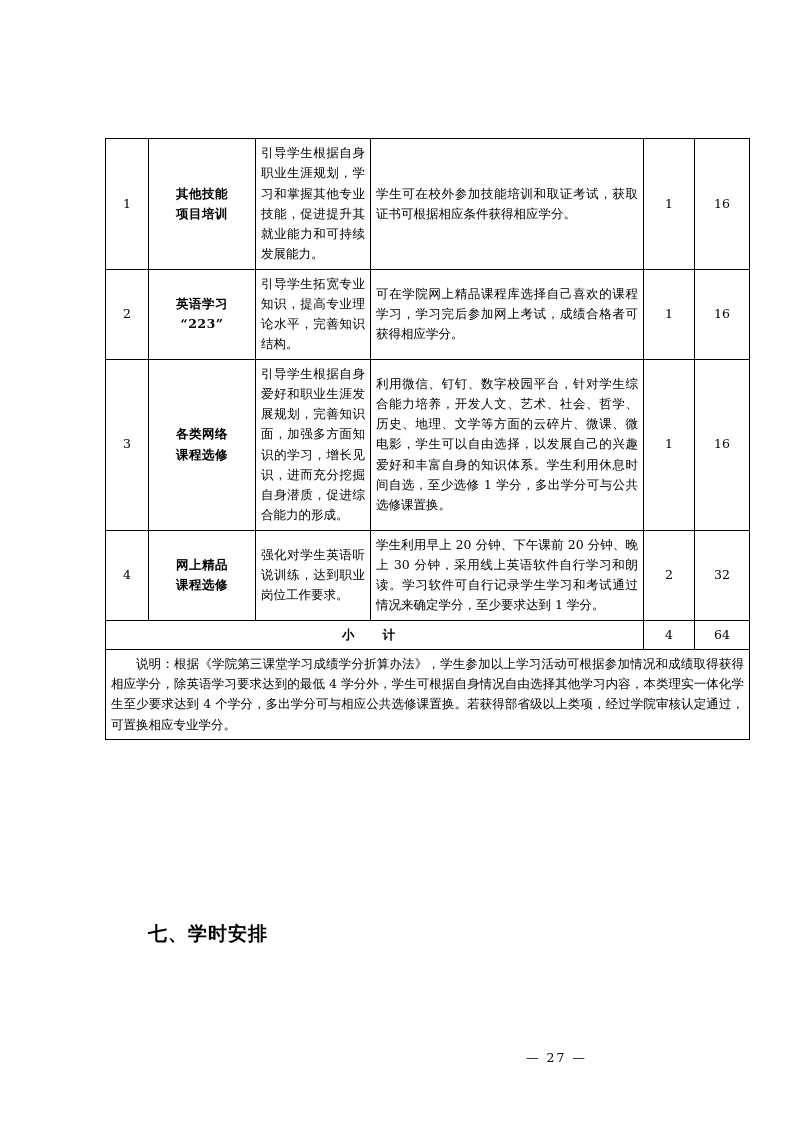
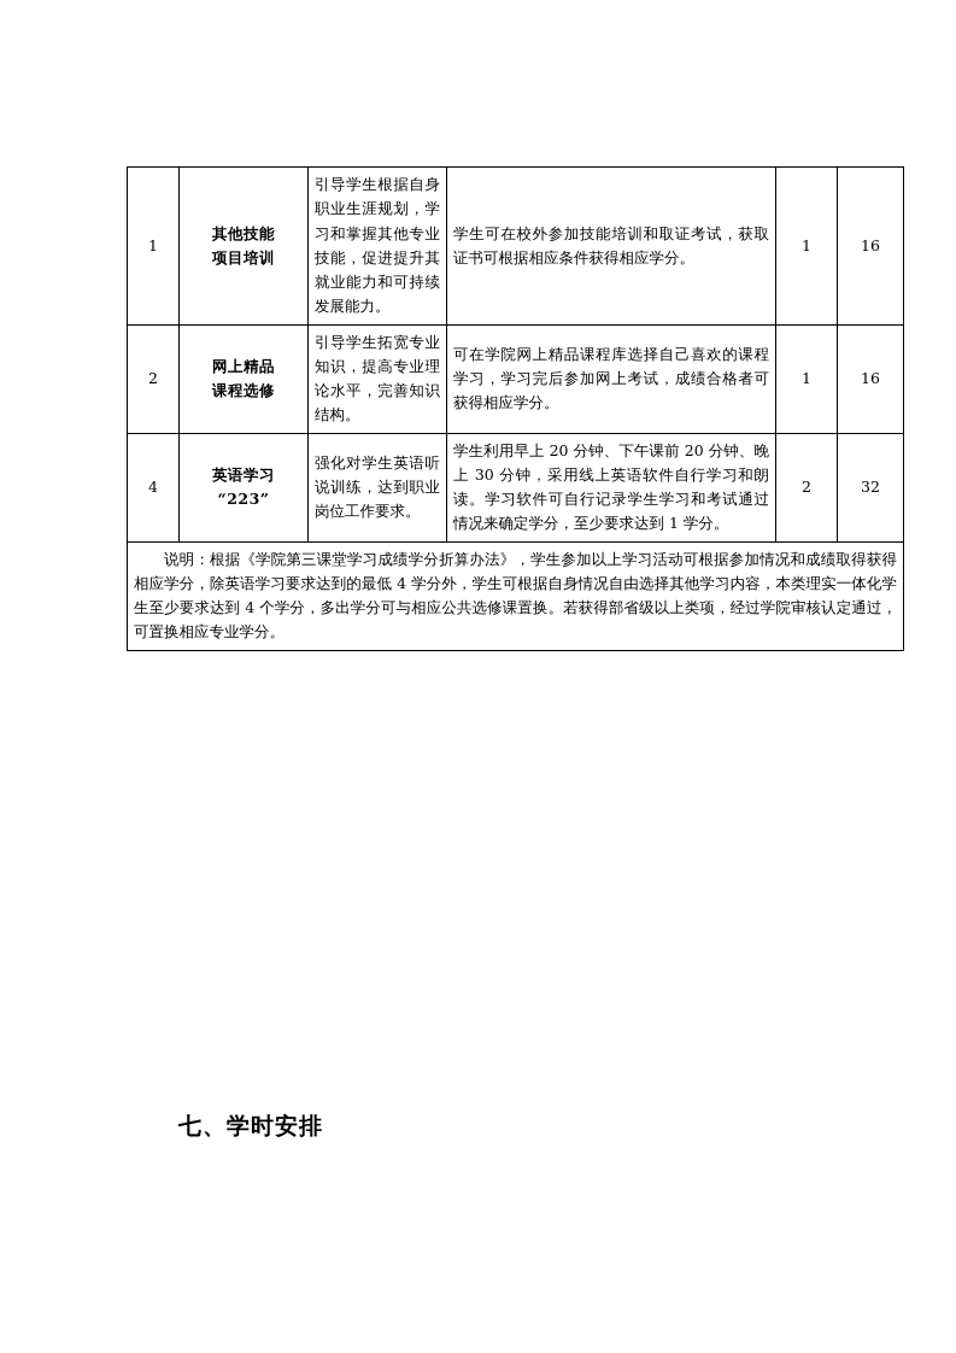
  1	其他技能 项目培训	引导学生根据自身职业生涯规划，学习和掌握其他专业技能，促进提升其就业能力和可持续发展能力。	学生可在校外参加技能培训和取证考试，获取证书可根据相应条件获得相应学分。	1	16
- 2	英语学习 “223”	引导学生拓宽专业知识，提高专业理论水平，完善知识结构。	可在学院网上精品课程库选择自己喜欢的课程学习，学习完后参加网上考试，成绩合格者可获得相应学分。	1	16
+ 2	网上精品 课程选修	引导学生拓宽专业知识，提高专业理论水平，完善知识结构。	可在学院网上精品课程库选择自己喜欢的课程学习，学习完后参加网上考试，成绩合格者可获得相应学分。	1	16
- 3	各类网络 课程选修	引导学生根据自身爱好和职业生涯发展规划，完善知识面，加强多方面知识的学习，增长见识，进而充分挖掘自身潜质，促进综合能力的形成。	利用微信、钉钉、数字校园平台，针对学生综合能力培养，开发人文、艺术、社会、哲学、历史、地理、文学等方面的云碎片、微课、微电影，学生可以自由选择，以发展自己的兴趣爱好和丰富自身的知识体系。学生利用休息时间自选，至少选修 1 学分，多出学分可与公共选修课置换。	1	16
- 4	网上精品 课程选修	强化对学生英语听说训练，达到职业岗位工作要求。	学生利用早上 20 分钟、下午课前 20 分钟、晚上 30 分钟，采用线上英语软件自行学习和朗读。学习软件可自行记录学生学习和考试通过情况来确定学分，至少要求达到 1 学分。	2	32
+ 4	英语学习 “223”	强化对学生英语听说训练，达到职业岗位工作要求。	学生利用早上 20 分钟、下午课前 20 分钟、晚上 30 分钟，采用线上英语软件自行学习和朗读。学习软件可自行记录学生学习和考试通过情况来确定学分，至少要求达到 1 学分。	2	32
- 小 计	4	64
  说明：根据《学院第三课堂学习成绩学分折算办法》，学生参加以上学习活动可根据参加情况和成绩取得获得相应学分，除英语学习要求达到的最低 4 学分外，学生可根据自身情况自由选择其他学习内容，本类理实一体化学生至少要求达到 4 个学分，多出学分可与相应公共选修课置换。若获得部省级以上类项，经过学院审核认定通过，可置换相应专业学分。
  七、学时安排
- — 27 —
